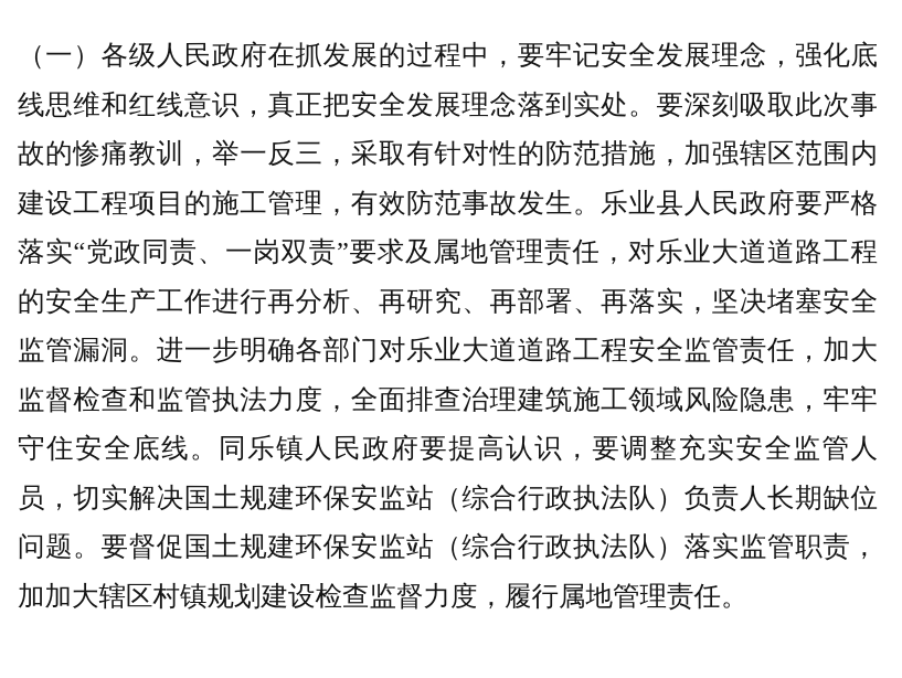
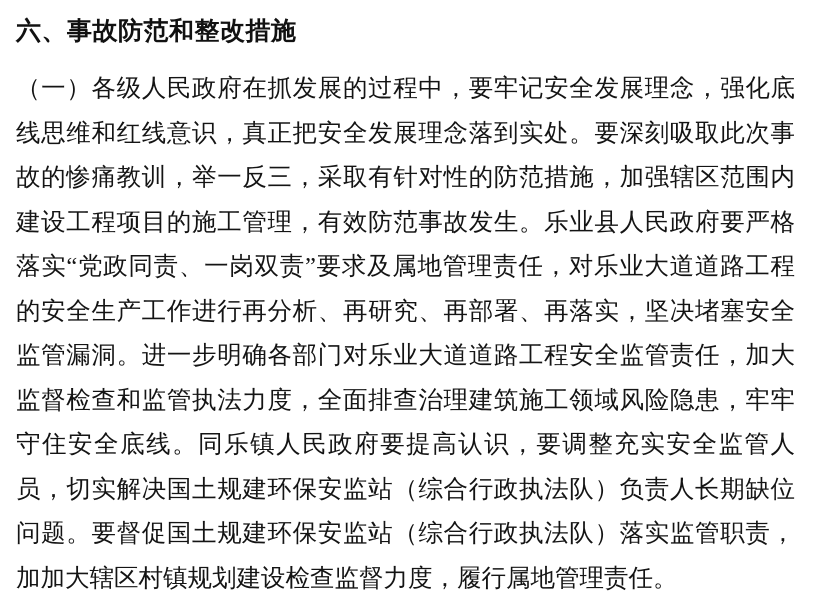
+ 六、事故防范和整改措施
  （一）各级人民政府在抓发展的过程中，要牢记安全发展理念，强化底线思维和红线意识，真正把安全发展理念落到实处。要深刻吸取此次事故的惨痛教训，举一反三，采取有针对性的防范措施，加强辖区范围内建设工程项目的施工管理，有效防范事故发生。乐业县人民政府要严格落实“党政同责、一岗双责”要求及属地管理责任，对乐业大道道路工程的安全生产工作进行再分析、再研究、再部署、再落实，坚决堵塞安全监管漏洞。进一步明确各部门对乐业大道道路工程安全监管责任，加大监督检查和监管执法力度，全面排查治理建筑施工领域风险隐患，牢牢守住安全底线。同乐镇人民政府要提高认识，要调整充实安全监管人员，切实解决国土规建环保安监站（综合行政执法队）负责人长期缺位问题。要督促国土规建环保安监站（综合行政执法队）落实监管职责，加加大辖区村镇规划建设检查监督力度，履行属地管理责任。
